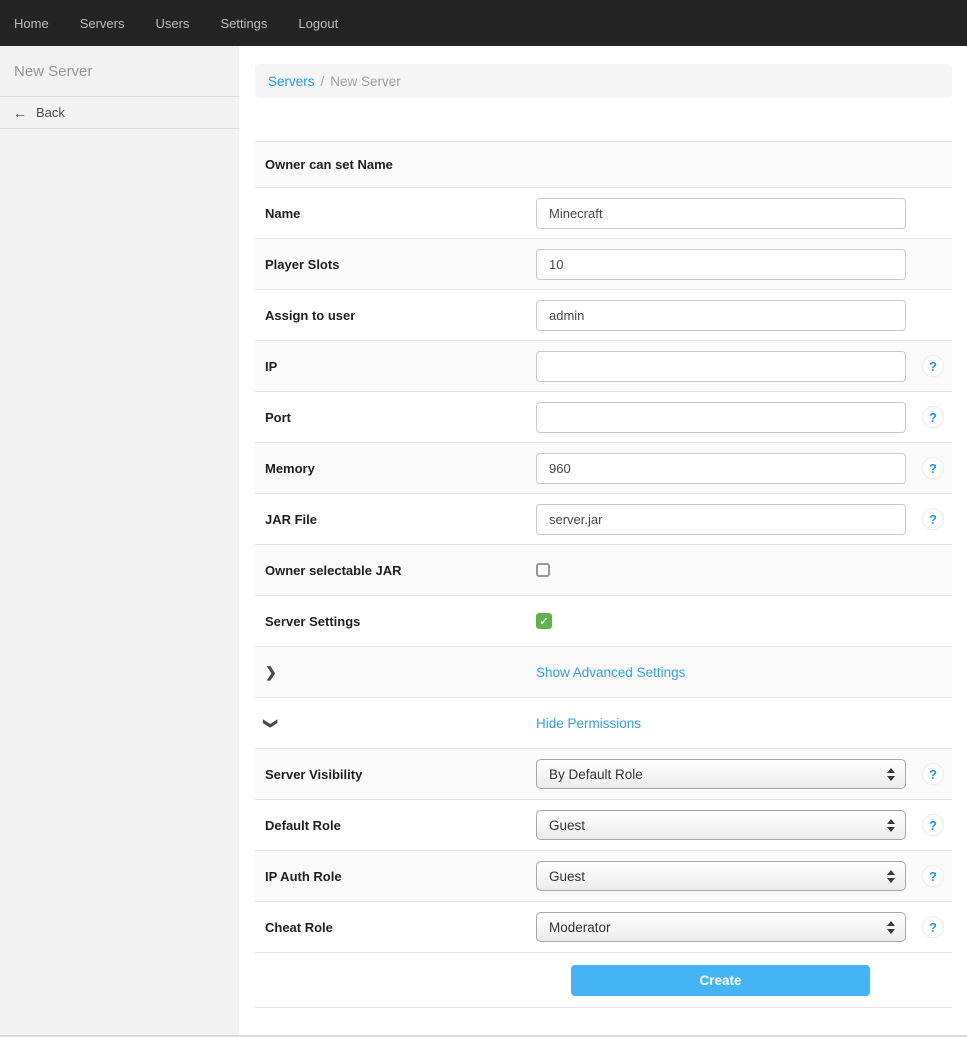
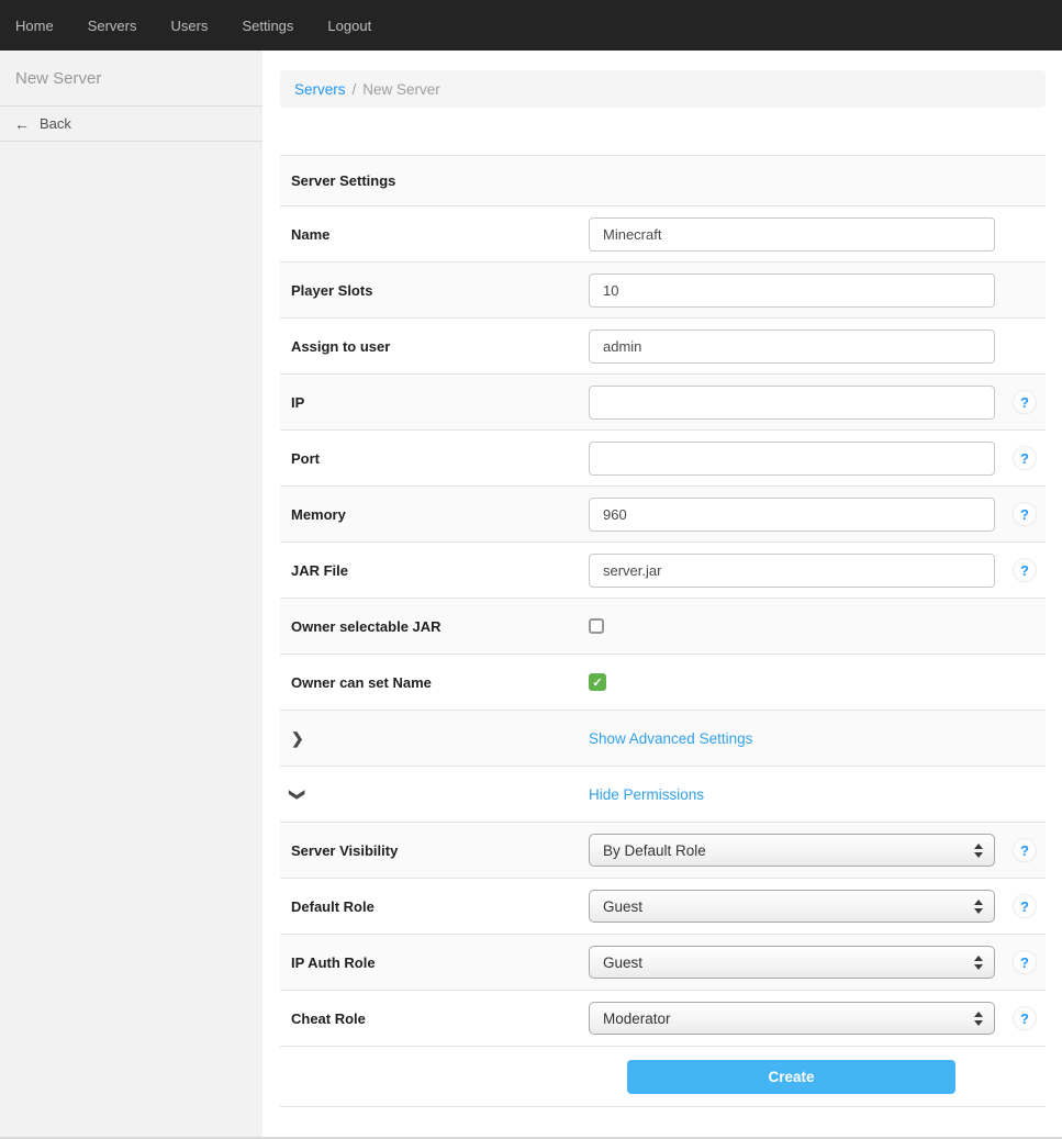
  Home
  Servers
  Users
  Settings
  Logout
  New Server
  ←
  Back
  Servers
  /
  New Server
- Owner can set Name
+ Server Settings
  Name
  Minecraft
  Player Slots
  10
  Assign to user
  admin
  IP
  ?
  Port
  ?
  Memory
  960
  ?
  JAR File
  server.jar
  ?
  Owner selectable JAR
- Server Settings
+ Owner can set Name
  ✓
  ❯
  Show Advanced Settings
  Hide Permissions
  Server Visibility
  By Default Role
  ?
  Default Role
  Guest
  ?
  IP Auth Role
  Guest
  ?
  Cheat Role
  Moderator
  ?
  Create
